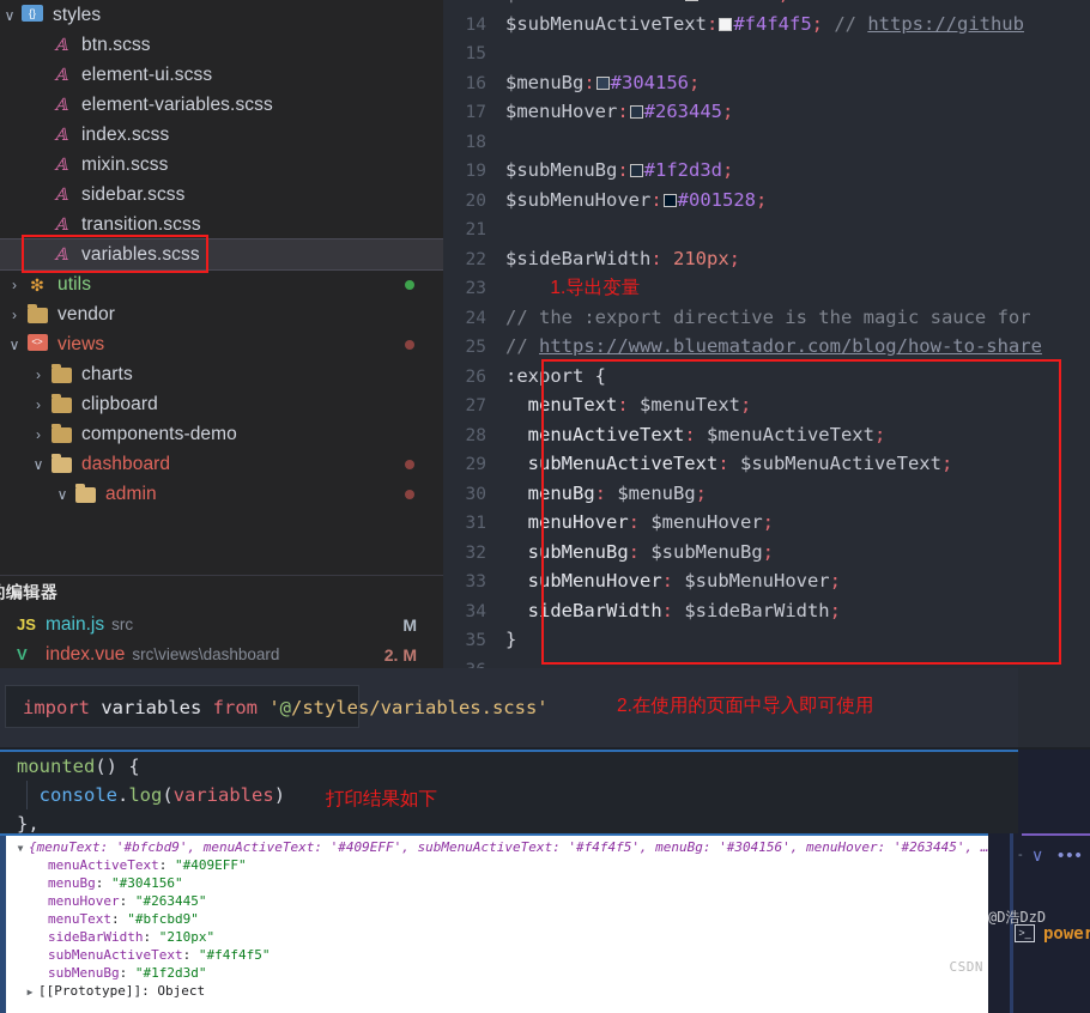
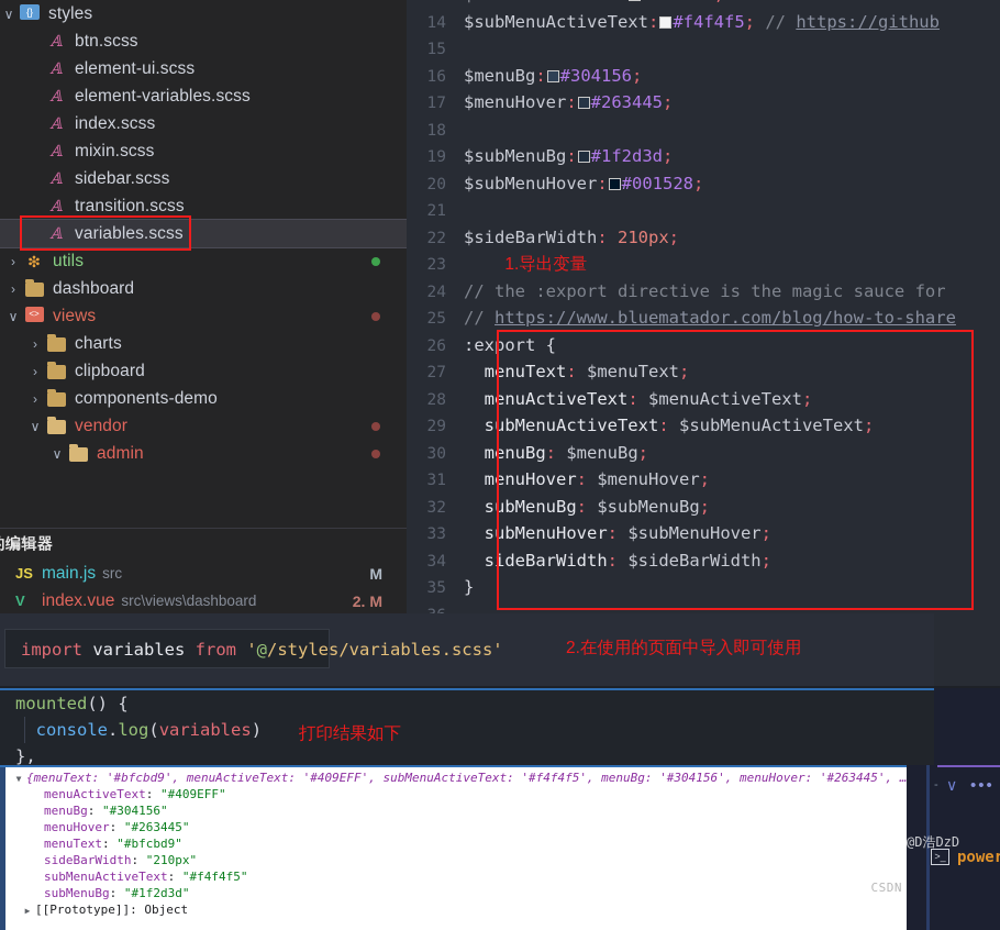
  ∨
  {}
  styles
  𝔸
  btn.scss
  𝔸
  element-ui.scss
  𝔸
  element-variables.scss
  𝔸
  index.scss
  𝔸
  mixin.scss
  𝔸
  sidebar.scss
  𝔸
  transition.scss
  𝔸
  variables.scss
  ›
  ❇
  utils
  ›
- vendor
+ dashboard
  ∨
  <>
  views
  ›
  charts
  ›
  clipboard
  ›
  components-demo
  ∨
- dashboard
+ vendor
  ∨
  admin
  JS
  main.js
  src
  M
  V
  index.vue
  src\views\dashboard
  2. M
  14 $subMenuActiveText: #f4f4f5; // https://github
  15
  16 $menuBg: #304156;
  17 $menuHover: #263445;
  18
  19 $subMenuBg: #1f2d3d;
  20 $subMenuHover: #001528;
  21
  22 $sideBarWidth: 210px;
  23 1.导出变量
  24 // the :export directive is the magic sauce for
  25 // https://www.bluematador.com/blog/how-to-share
  26 :export {
  27 menuText: $menuText;
  28 menuActiveText: $menuActiveText;
  29 subMenuActiveText: $subMenuActiveText;
  30 menuBg: $menuBg;
  31 menuHover: $menuHover;
  32 subMenuBg: $subMenuBg;
  33 subMenuHover: $subMenuHover;
  34 sideBarWidth: $sideBarWidth;
  35 }
  import variables from '@/styles/variables.scss'
  2.在使用的页面中导入即可使用
  mounted() {
  console.log(variables)
  },
  打印结果如下
  ▼ {menuText: '#bfcbd9', menuActiveText: '#409EFF', subMenuActiveText: '#f4f4f5', menuBg: '#304156', menuHover: '#263445', …
  menuActiveText: "#409EFF"
  menuBg: "#304156"
  menuHover: "#263445"
  menuText: "#bfcbd9"
  sideBarWidth: "210px"
  subMenuActiveText: "#f4f4f5"
  subMenuBg: "#1f2d3d"
  ▶ [[Prototype]]: Object
  CSDN
  -
  ∨
  •••
  @D浩DzD
  >_
  power
